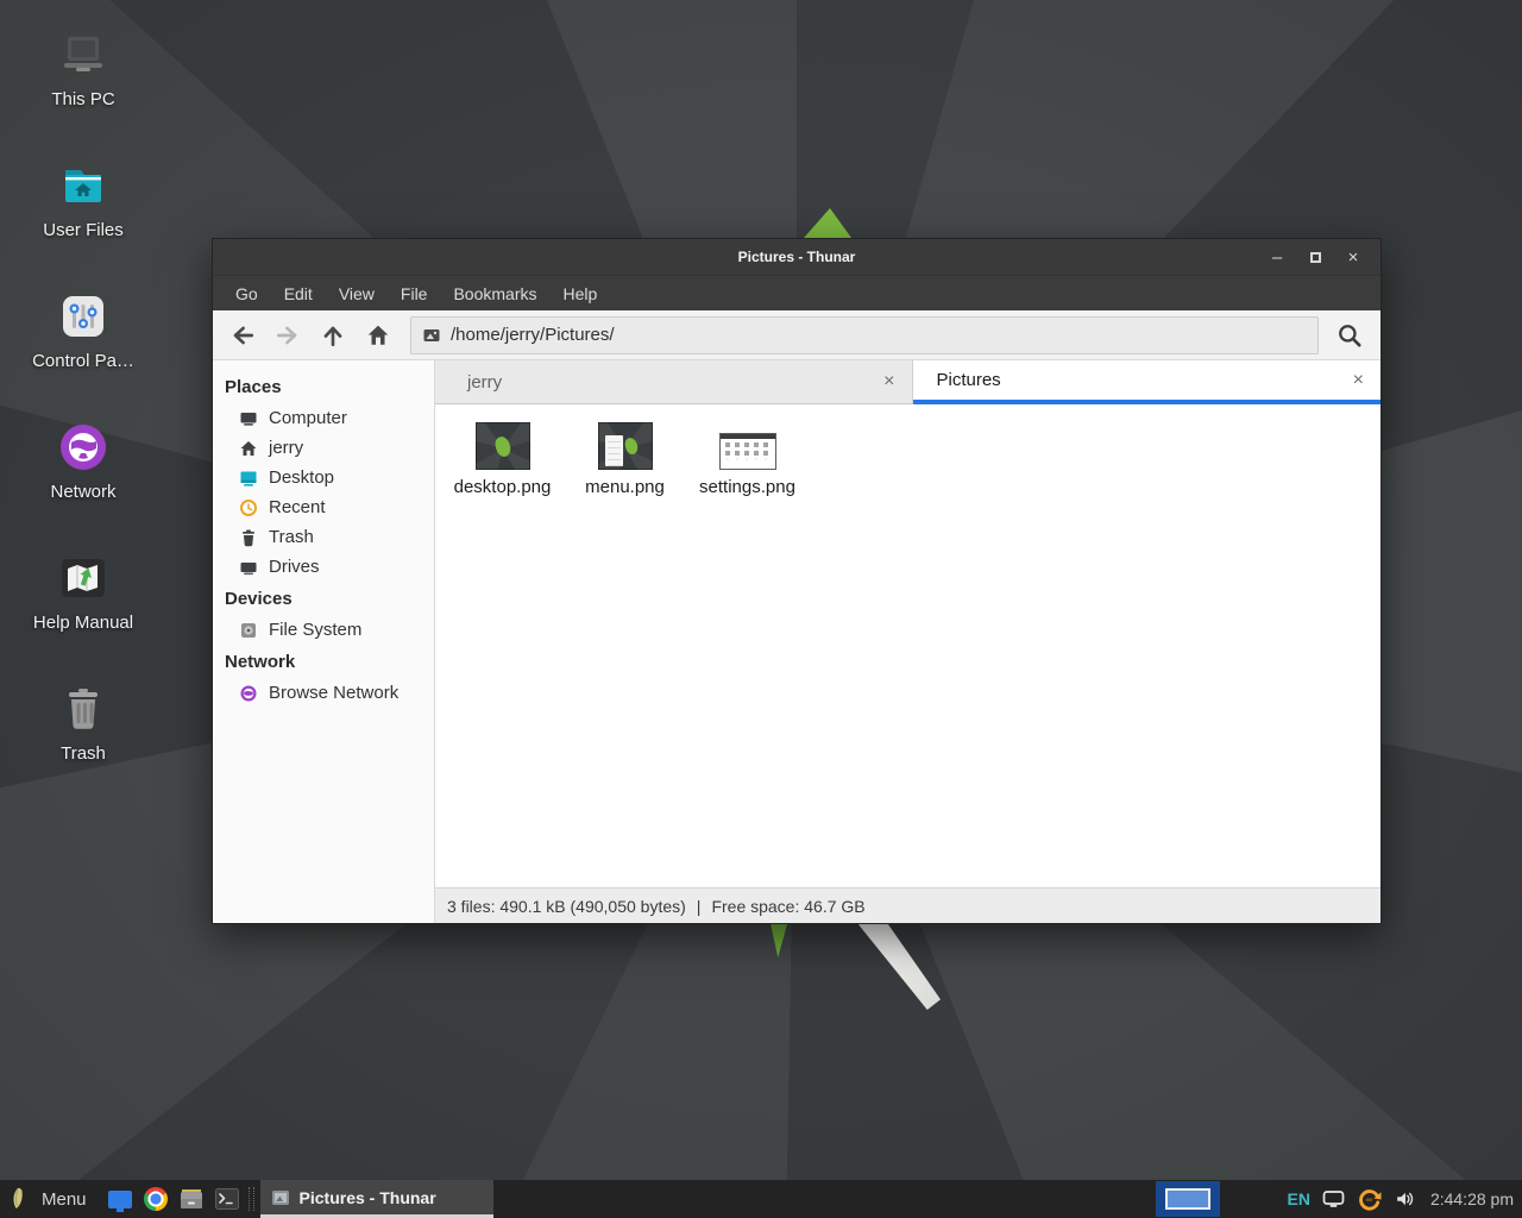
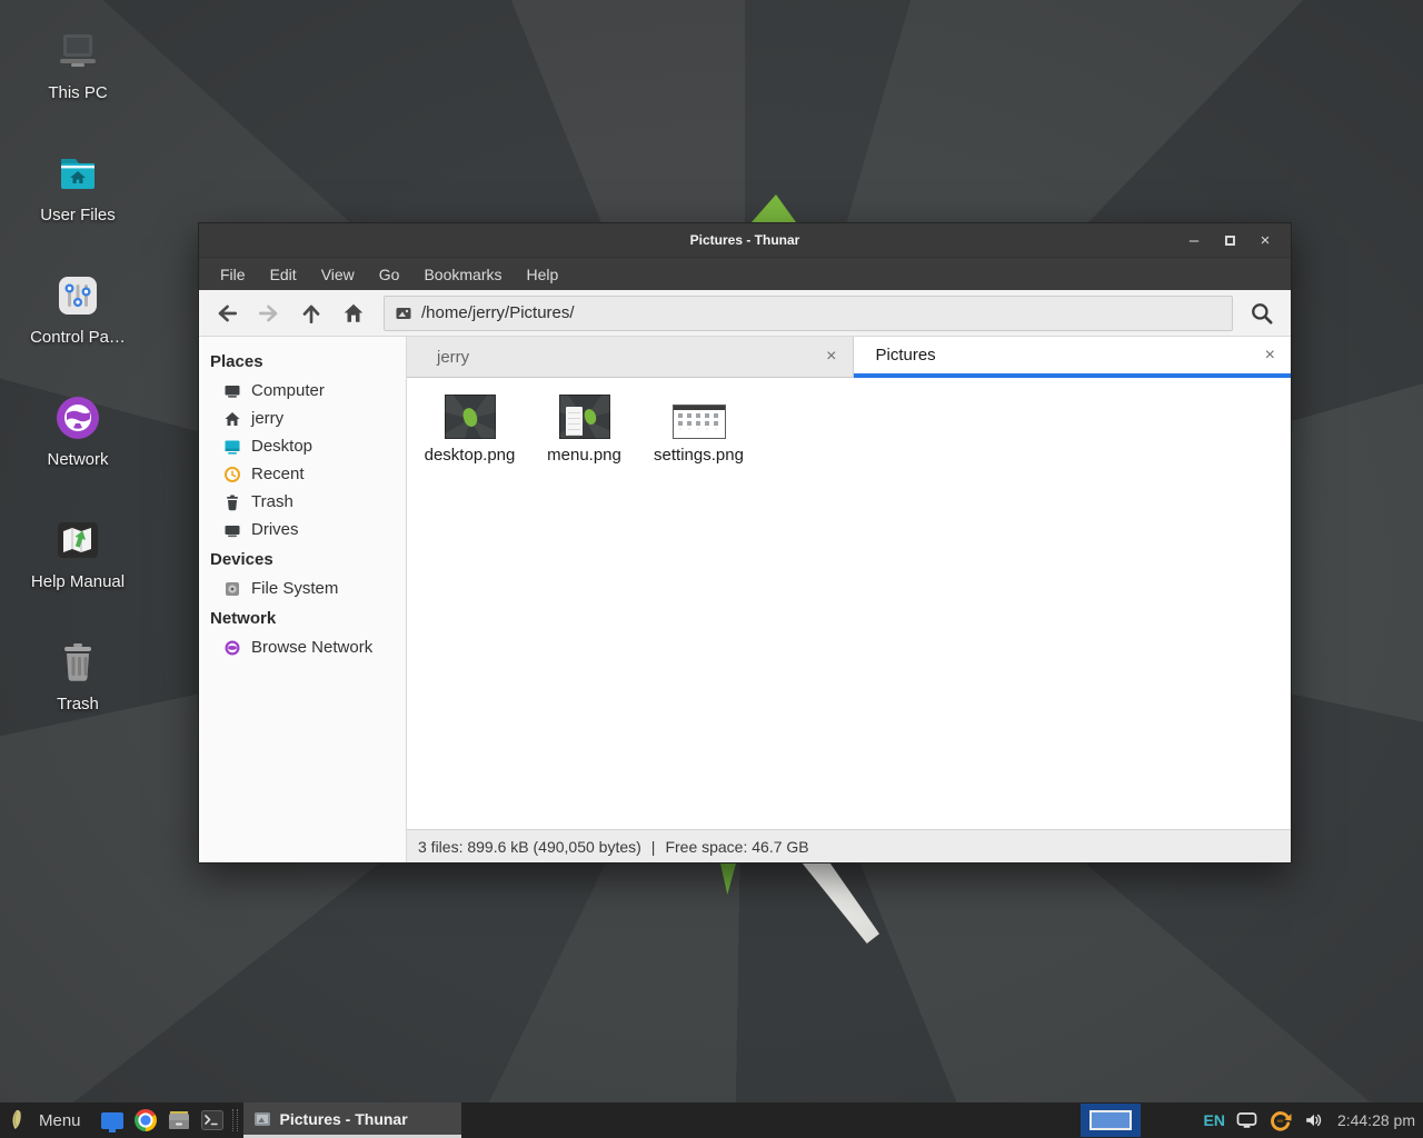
  This PC
  User Files
  Control Pa…
  Network
  Help Manual
  Trash
  Pictures - Thunar
  –
  ×
- Go
+ File
  Edit
  View
- File
+ Go
  Bookmarks
  Help
  /home/jerry/Pictures/
  Places
  Computer
  jerry
  Desktop
  Recent
  Trash
  Drives
  Devices
  File System
  Network
  Browse Network
  jerry
  ×
  Pictures
  ×
  desktop.png
  menu.png
  settings.png
- 3 files: 490.1 kB (490,050 bytes)
+ 3 files: 899.6 kB (490,050 bytes)
  |
  Free space: 46.7 GB
  Menu
  Pictures - Thunar
  EN
  2:44:28 pm
